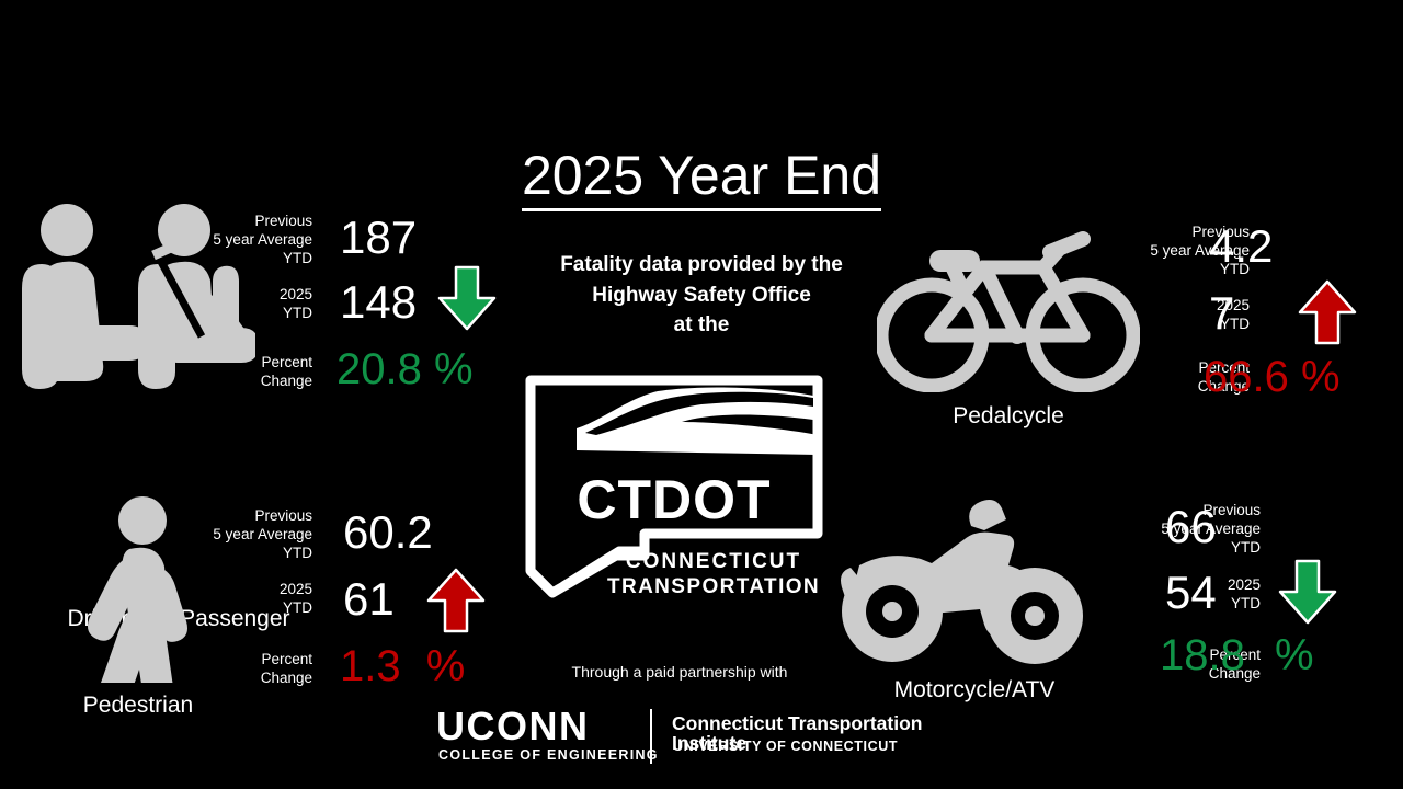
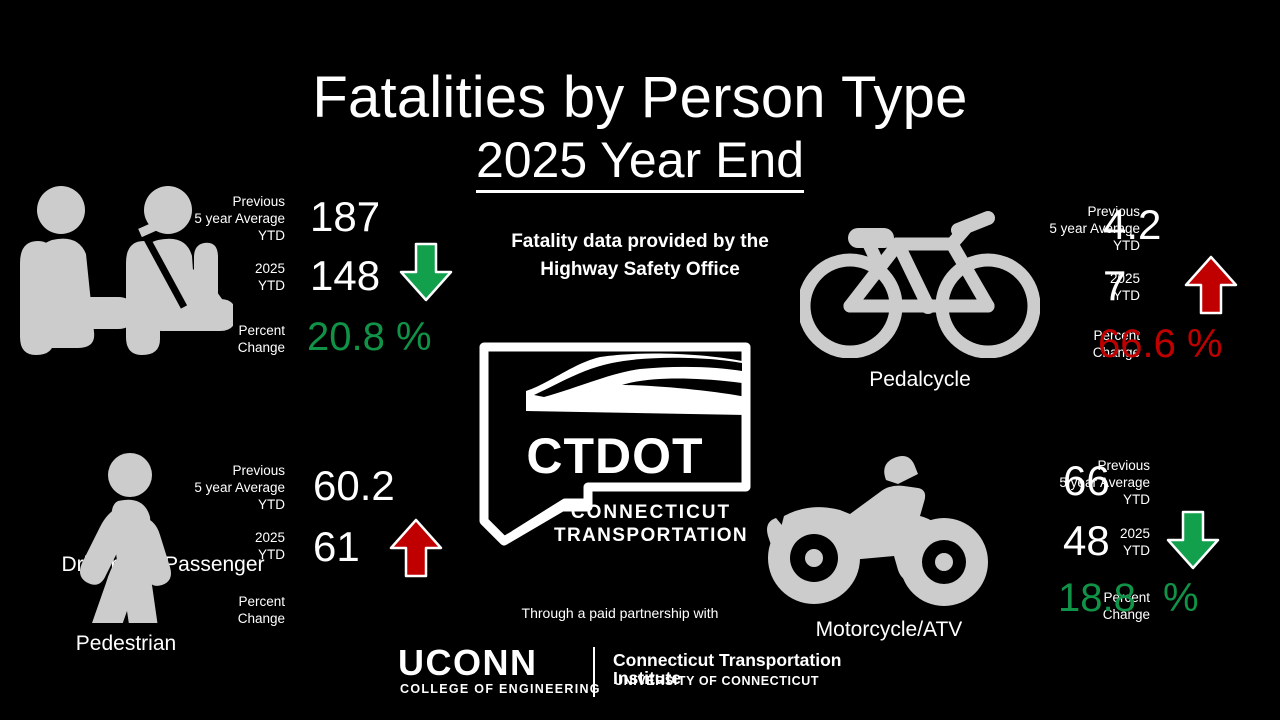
+ Fatalities by Person Type
  2025 Year End
  Fatality data provided by the
  Highway Safety Office
- at the
  CTDOT
  CONNECTICUT
  TRANSPORTATION
  Previous
  5 year Average
  YTD
  187
  2025
  YTD
  148
  Percent
  Change
  20.8 %
  Pedalcycle
  Previous
  5 year Average
  YTD
  4.2
  2025
  YTD
  7
  Percent
  Change
  66.6 %
  Pedestrian
  Previous
  5 year Average
  YTD
  60.2
  2025
  YTD
  61
  Percent
  Change
- 1.3 %
  Motorcycle/ATV
  Previous
  5 year Average
  YTD
  66
  2025
  YTD
- 54
+ 48
  Percent
  Change
  18.8 %
  Through a paid partnership with
  UCONN
  COLLEGE OF ENGINEERING
  Connecticut Transportation Institute
  UNIVERSITY OF CONNECTICUT
